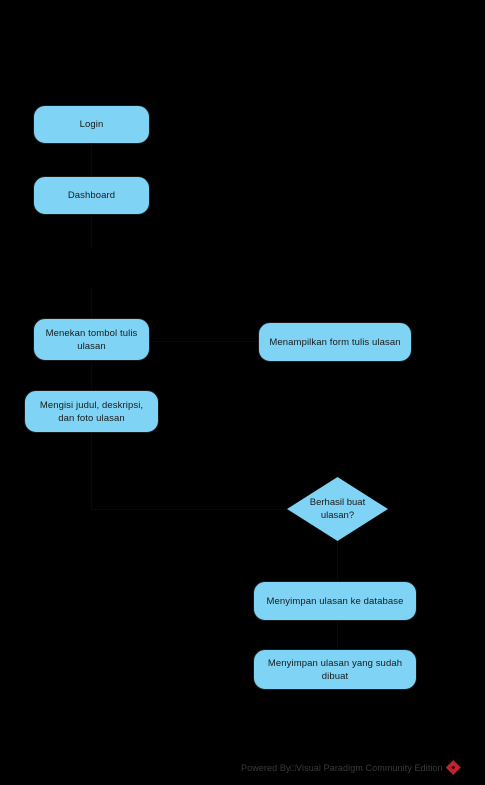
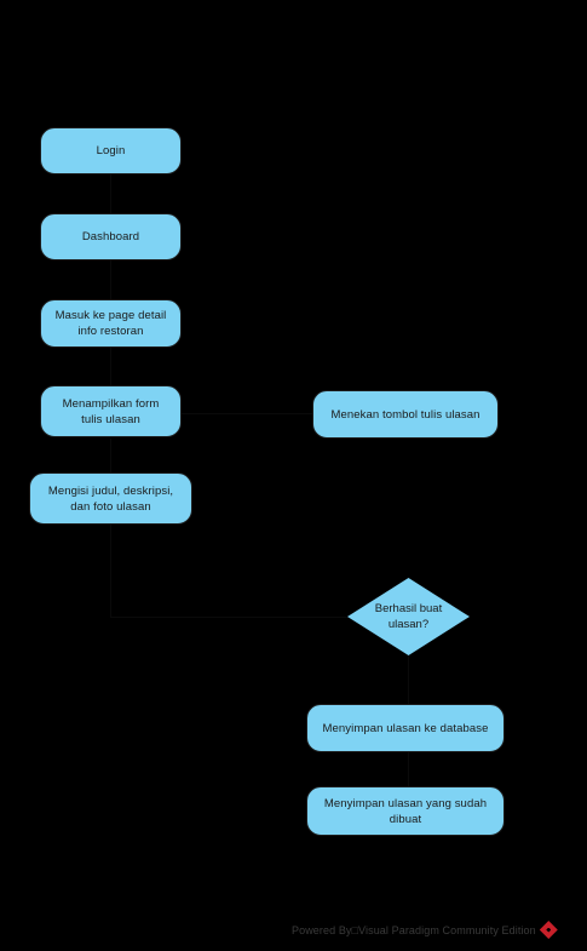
  Login
  Dashboard
+ Masuk ke page detail info restoran
- Menekan tombol tulis ulasan
+ Menampilkan form tulis ulasan
  Mengisi judul, deskripsi, dan foto ulasan
- Menampilkan form tulis ulasan
+ Menekan tombol tulis ulasan
  Berhasil buat ulasan?
  Menyimpan ulasan ke database
  Menyimpan ulasan yang sudah dibuat
  Powered By□Visual Paradigm Community Edition
